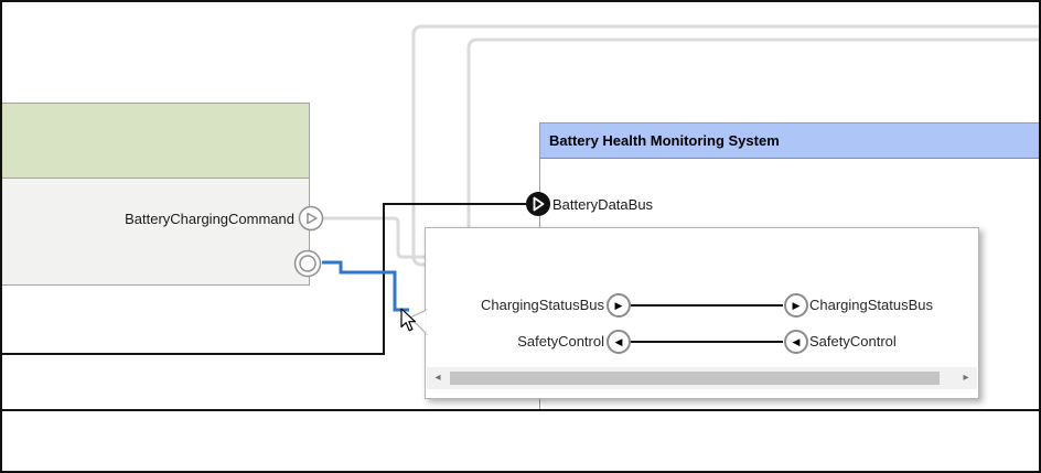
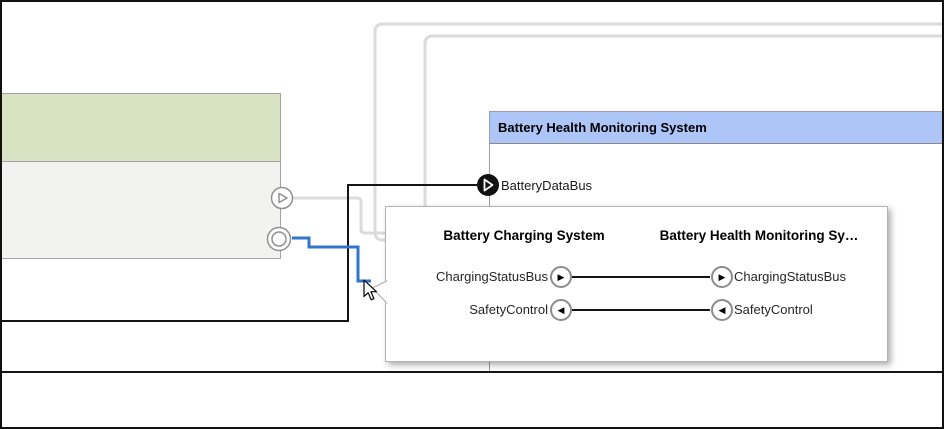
- BatteryChargingCommand
  Battery Health Monitoring System
  BatteryDataBus
+ Battery Charging System
+ Battery Health Monitoring Sy…
  ChargingStatusBus
  ▶
  ▶
  ChargingStatusBus
  SafetyControl
  ◀
  ◀
  SafetyControl
- ◂
- ▸
